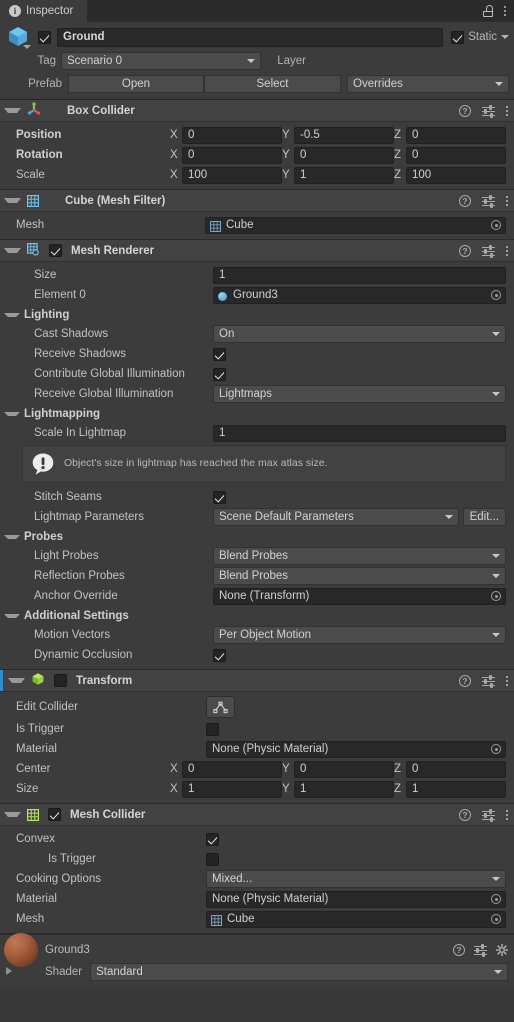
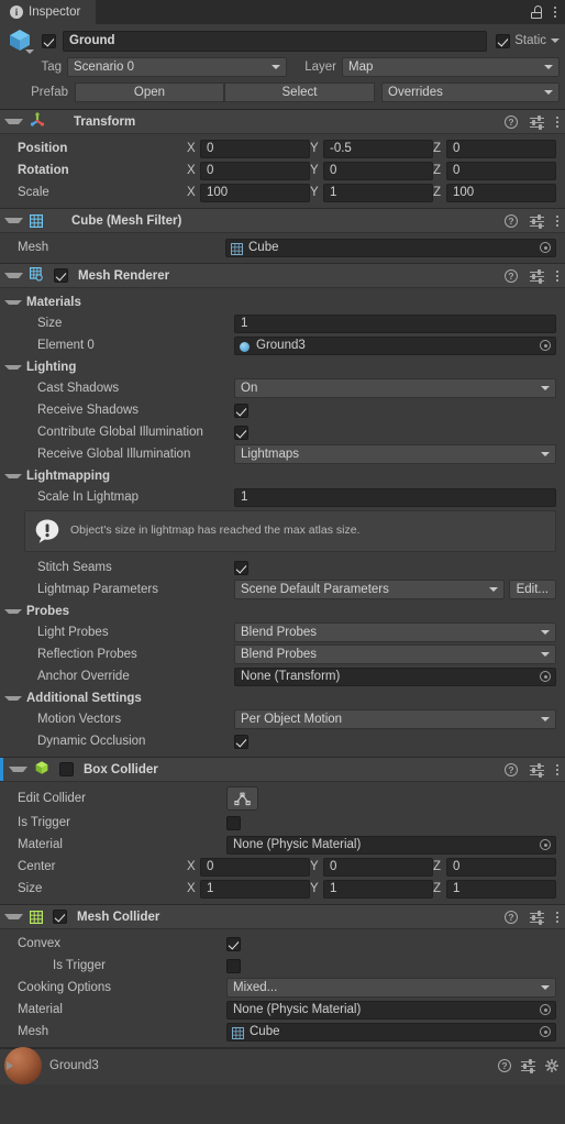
  i
  Inspector
  Ground
  Static
  Tag
  Scenario 0
  Layer
+ Map
  Prefab
  Open
  Select
  Overrides
- Box Collider
+ Transform
  ?
  Position
  X
  0
  Y
  -0.5
  Z
  0
  Rotation
  X
  0
  Y
  0
  Z
  0
  Scale
  X
  100
  Y
  1
  Z
  100
  Cube (Mesh Filter)
  ?
  Mesh
  Cube
  Mesh Renderer
  ?
+ Materials
  Size
  1
  Element 0
  Ground3
  Lighting
  Cast Shadows
  On
  Receive Shadows
  Contribute Global Illumination
  Receive Global Illumination
  Lightmaps
  Lightmapping
  Scale In Lightmap
  1
  Object's size in lightmap has reached the max atlas size.
  Stitch Seams
  Lightmap Parameters
  Scene Default Parameters
  Edit...
  Probes
  Light Probes
  Blend Probes
  Reflection Probes
  Blend Probes
  Anchor Override
  None (Transform)
  Additional Settings
  Motion Vectors
  Per Object Motion
  Dynamic Occlusion
- Transform
+ Box Collider
  ?
  Edit Collider
  Is Trigger
  Material
  None (Physic Material)
  Center
  X
  0
  Y
  0
  Z
  0
  Size
  X
  1
  Y
  1
  Z
  1
  Mesh Collider
  ?
  Convex
  Is Trigger
  Cooking Options
  Mixed...
  Material
  None (Physic Material)
  Mesh
  Cube
  Ground3
  ?
- Shader
- Standard
